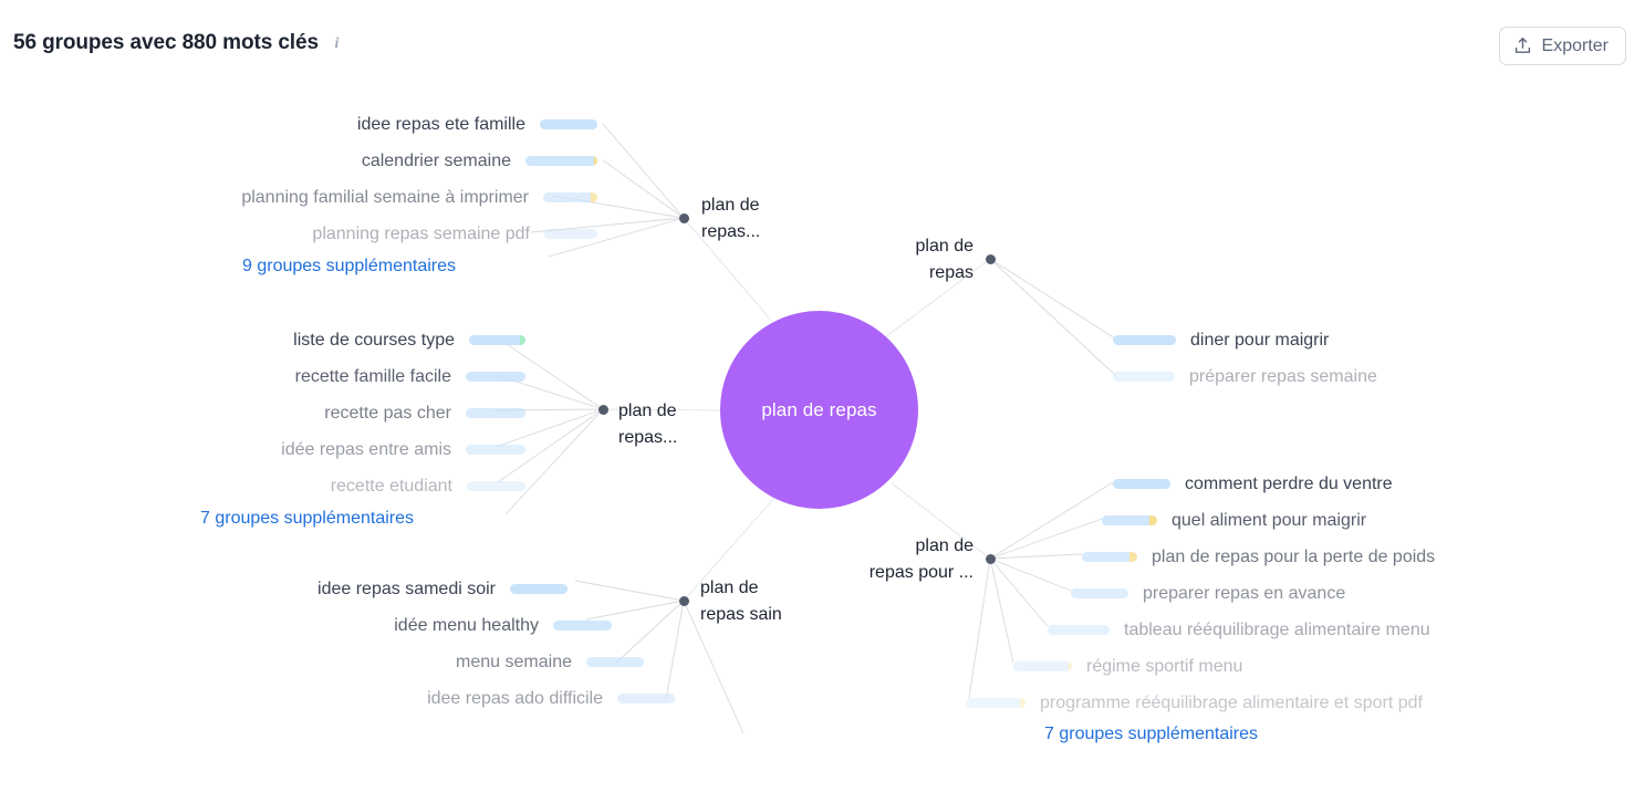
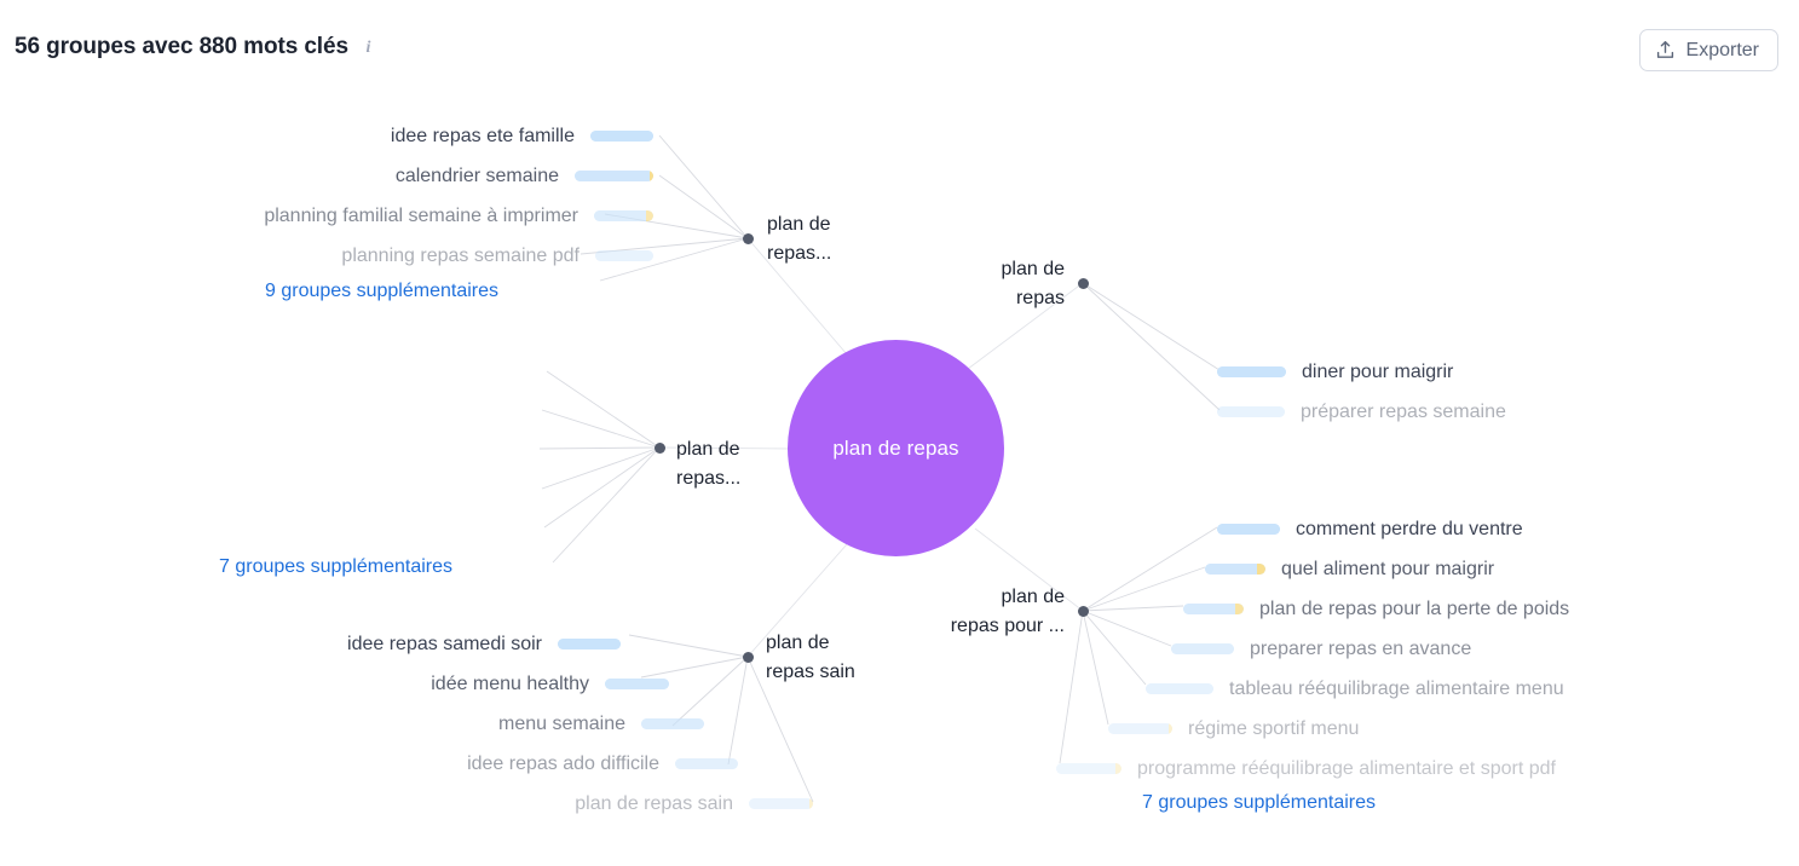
  56 groupes avec 880 mots clés
  i
  Exporter
  plan de repas
  idee repas ete famille
  calendrier semaine
  planning familial semaine à imprimer
  planning repas semaine pdf
  9 groupes supplémentaires
  plan de
  repas...
- liste de courses type
- recette famille facile
- recette pas cher
- idée repas entre amis
- recette etudiant
  7 groupes supplémentaires
  plan de
  repas...
  idee repas samedi soir
  idée menu healthy
  menu semaine
  idee repas ado difficile
+ plan de repas sain
  plan de
  repas sain
  diner pour maigrir
  préparer repas semaine
  plan de
  repas
  comment perdre du ventre
  quel aliment pour maigrir
  plan de repas pour la perte de poids
  preparer repas en avance
  tableau rééquilibrage alimentaire menu
  régime sportif menu
  programme rééquilibrage alimentaire et sport pdf
  7 groupes supplémentaires
  plan de
  repas pour ...
